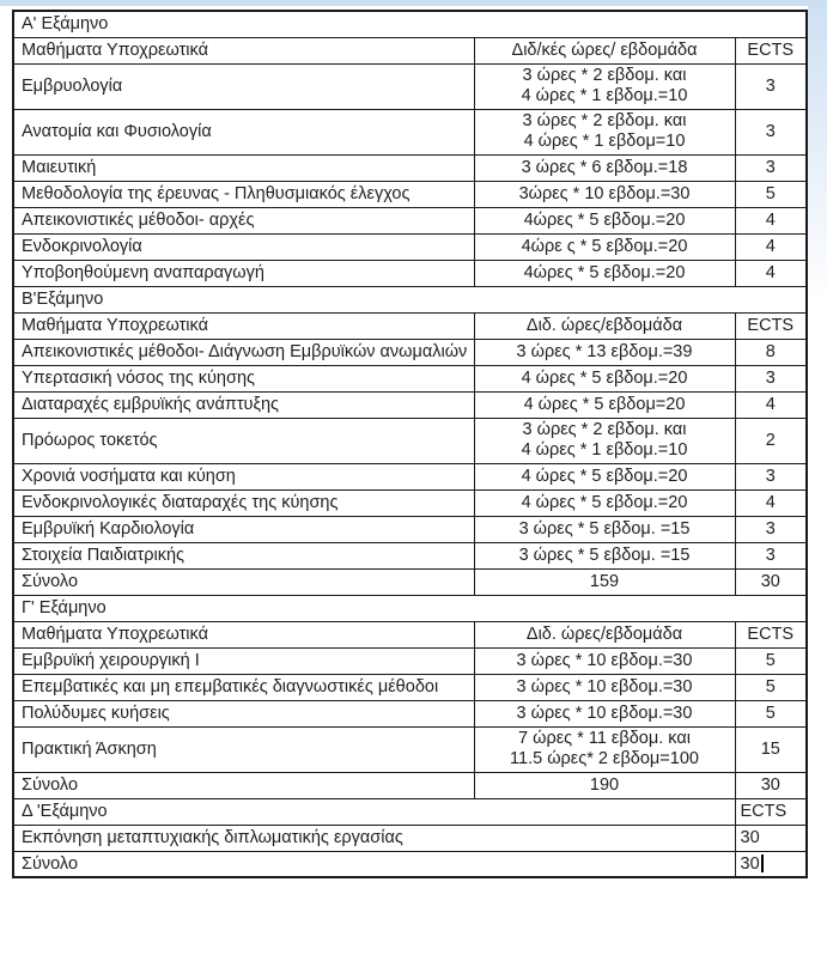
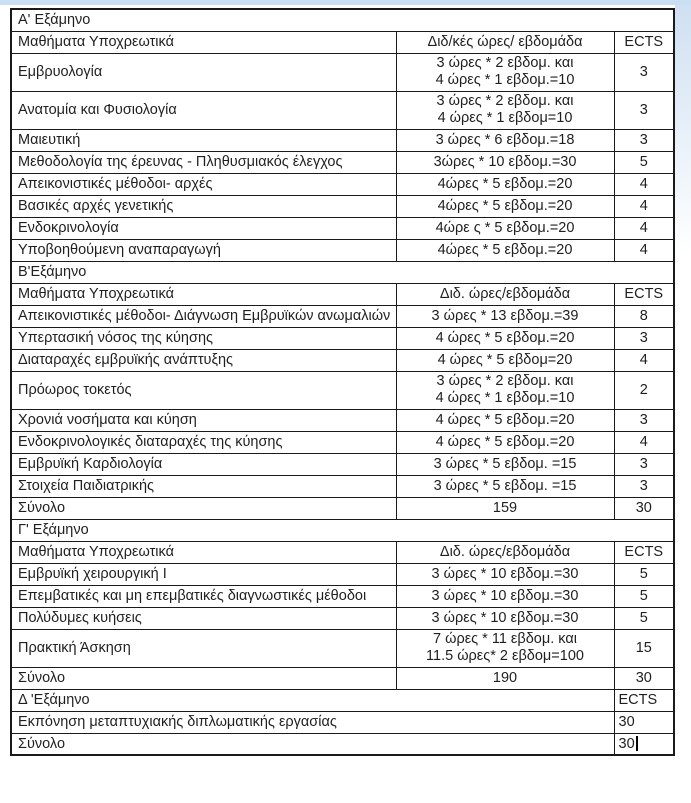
  Α' Εξάμηνο
  Μαθήματα Υποχρεωτικά	Διδ/κές ώρες/ εβδομάδα	ECTS
  Εμβρυολογία	3 ώρες * 2 εβδομ. και4 ώρες * 1 εβδομ.=10	3
  Ανατομία και Φυσιολογία	3 ώρες * 2 εβδομ. και4 ώρες * 1 εβδομ=10	3
  Μαιευτική	3 ώρες * 6 εβδομ.=18	3
  Μεθοδολογία της έρευνας - Πληθυσμιακός έλεγχος	3ώρες * 10 εβδομ.=30	5
  Απεικονιστικές μέθοδοι- αρχές	4ώρες * 5 εβδομ.=20	4
+ Βασικές αρχές γενετικής	4ώρες * 5 εβδομ.=20	4
  Ενδοκρινολογία	4ώρε ς * 5 εβδομ.=20	4
  Υποβοηθούμενη αναπαραγωγή	4ώρες * 5 εβδομ.=20	4
  Β'Εξάμηνο
  Μαθήματα Υποχρεωτικά	Διδ. ώρες/εβδομάδα	ECTS
  Απεικονιστικές μέθοδοι- Διάγνωση Εμβρυϊκών ανωμαλιών	3 ώρες * 13 εβδομ.=39	8
  Υπερτασική νόσος της κύησης	4 ώρες * 5 εβδομ.=20	3
  Διαταραχές εμβρυϊκής ανάπτυξης	4 ώρες * 5 εβδομ=20	4
  Πρόωρος τοκετός	3 ώρες * 2 εβδομ. και4 ώρες * 1 εβδομ.=10	2
  Χρονιά νοσήματα και κύηση	4 ώρες * 5 εβδομ.=20	3
  Ενδοκρινολογικές διαταραχές της κύησης	4 ώρες * 5 εβδομ.=20	4
  Εμβρυϊκή Καρδιολογία	3 ώρες * 5 εβδομ. =15	3
  Στοιχεία Παιδιατρικής	3 ώρες * 5 εβδομ. =15	3
  Σύνολο	159	30
  Γ' Εξάμηνο
  Μαθήματα Υποχρεωτικά	Διδ. ώρες/εβδομάδα	ECTS
  Εμβρυϊκή χειρουργική Ι	3 ώρες * 10 εβδομ.=30	5
  Επεμβατικές και μη επεμβατικές διαγνωστικές μέθοδοι	3 ώρες * 10 εβδομ.=30	5
  Πολύδυμες κυήσεις	3 ώρες * 10 εβδομ.=30	5
  Πρακτική Άσκηση	7 ώρες * 11 εβδομ. και11.5 ώρες* 2 εβδομ=100	15
  Σύνολο	190	30
  Δ 'Εξάμηνο	ECTS
  Εκπόνηση μεταπτυχιακής διπλωματικής εργασίας	30
  Σύνολο	30
